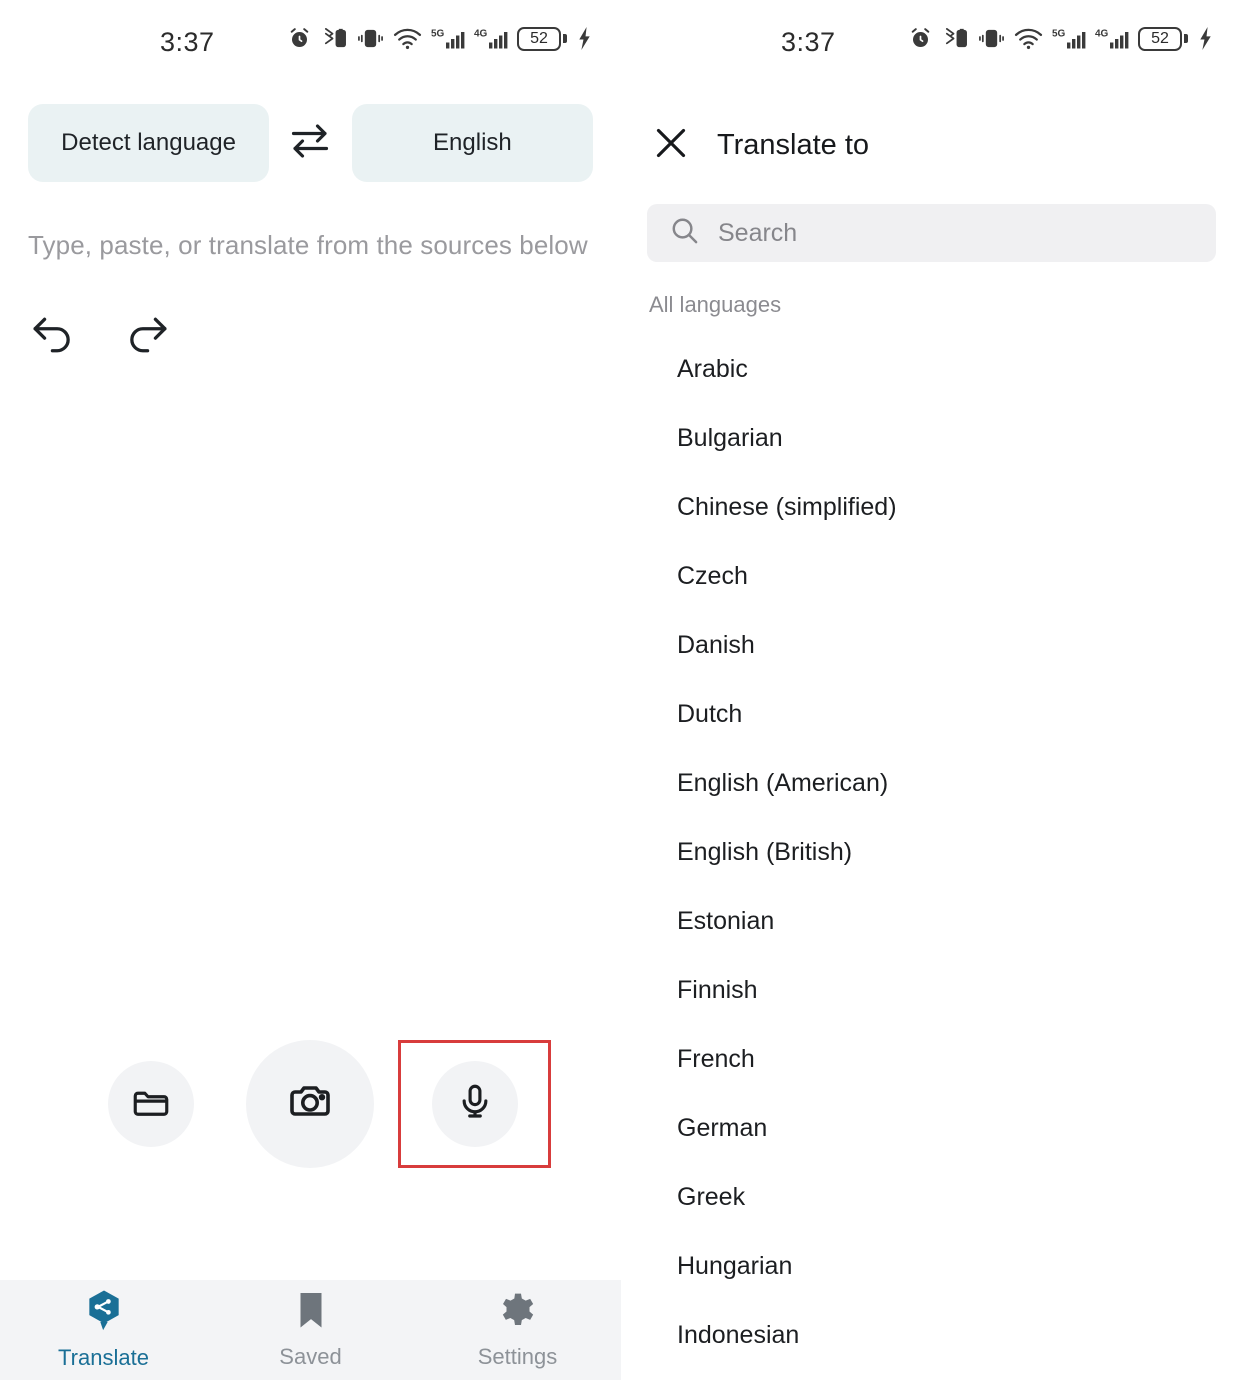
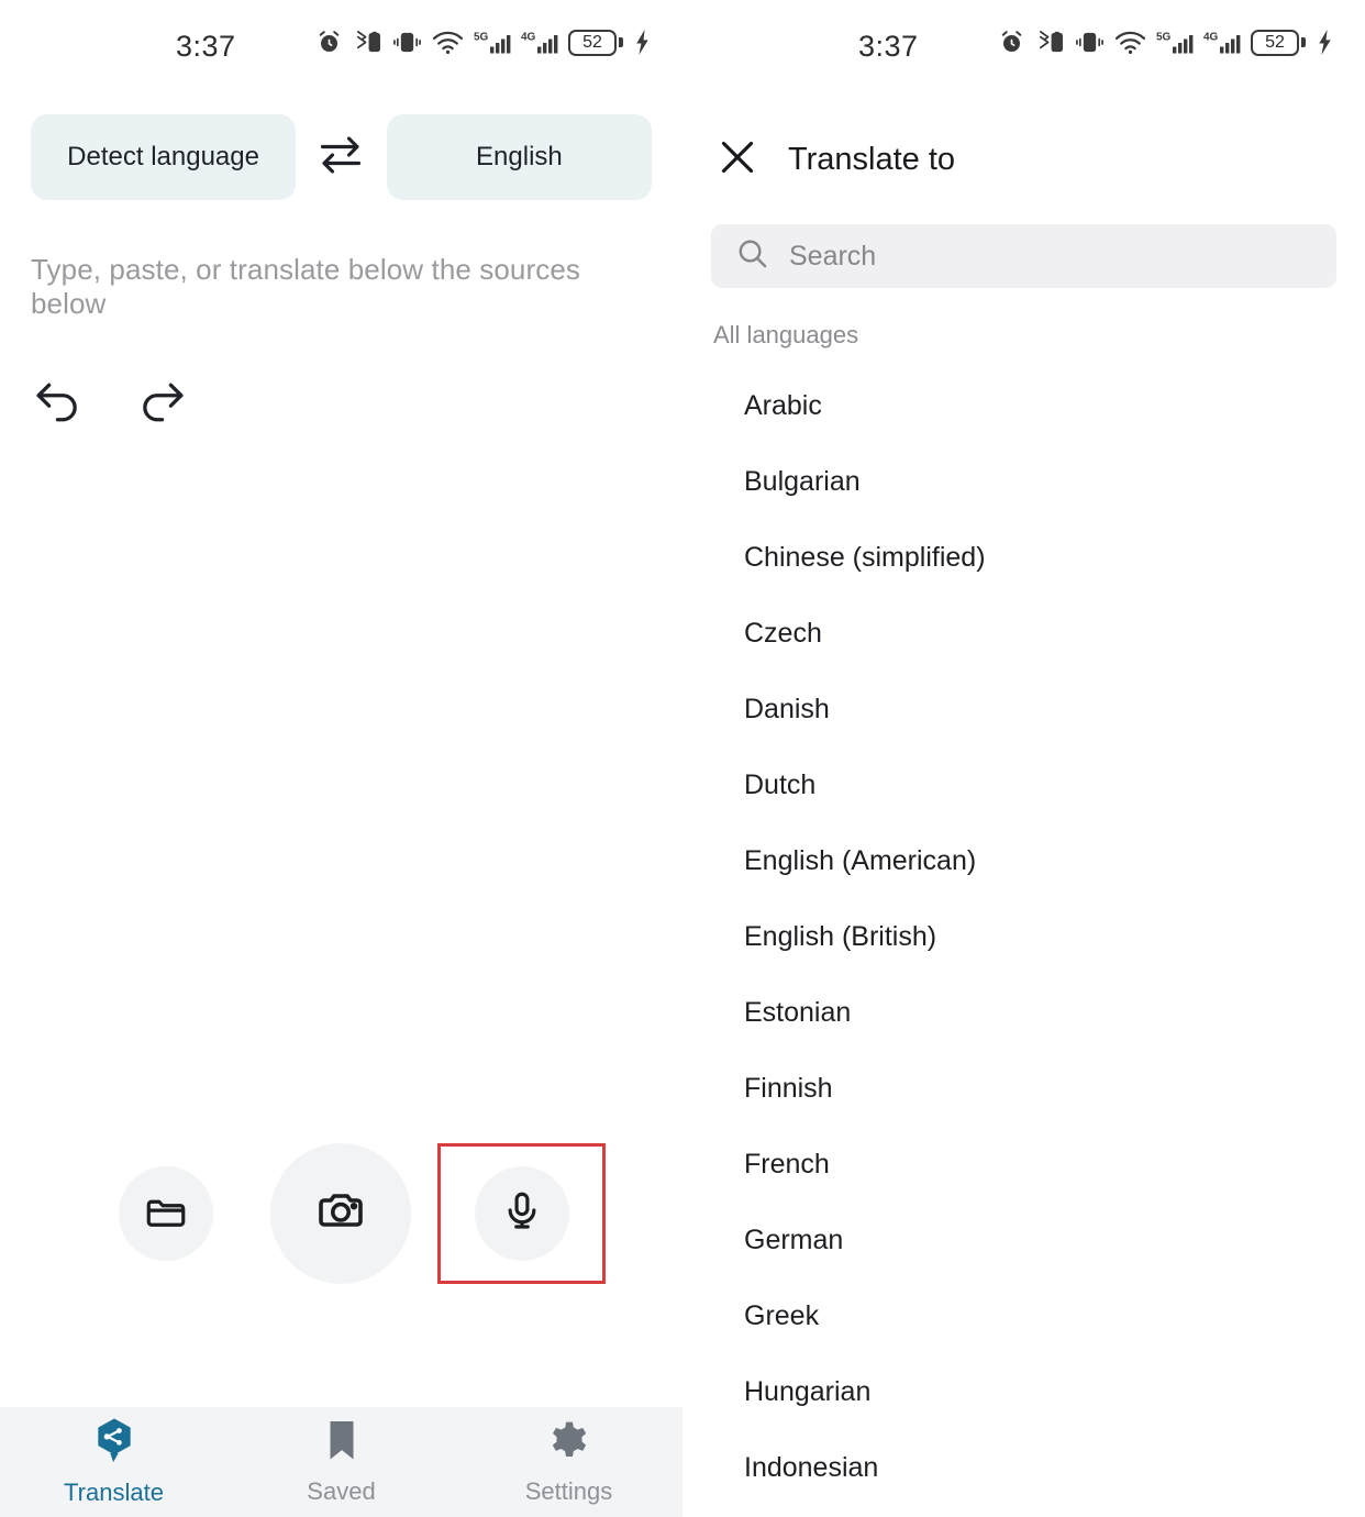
  3:37
  5G
  4G
  52
  Detect language
  English
- Type, paste, or translate from the sources below
+ Type, paste, or translate below the sources below
  Translate
  Saved
  Settings
  3:37
  5G
  4G
  52
  Translate to
  Search
  All languages
  Arabic
  Bulgarian
  Chinese (simplified)
  Czech
  Danish
  Dutch
  English (American)
  English (British)
  Estonian
  Finnish
  French
  German
  Greek
  Hungarian
  Indonesian
